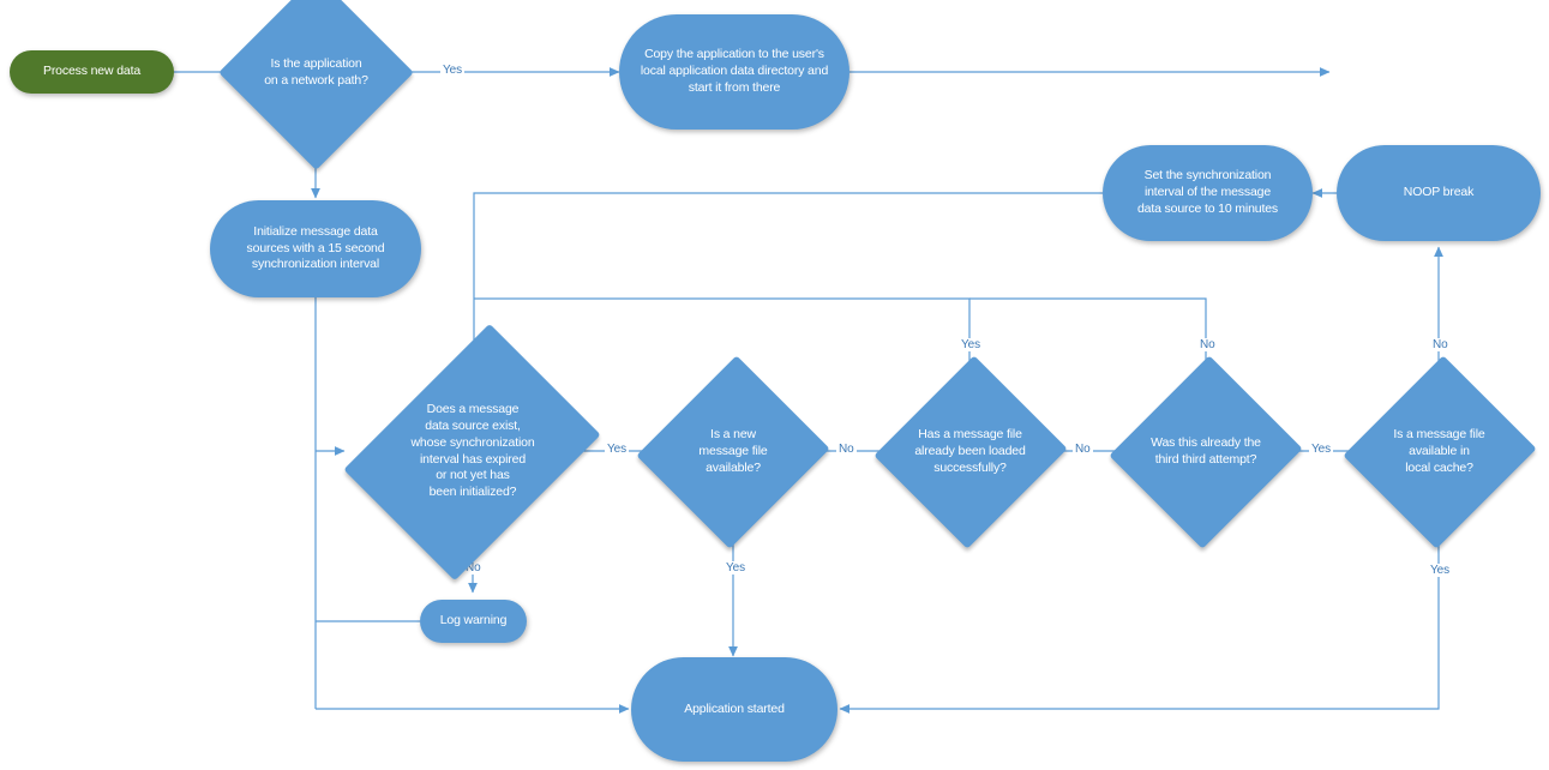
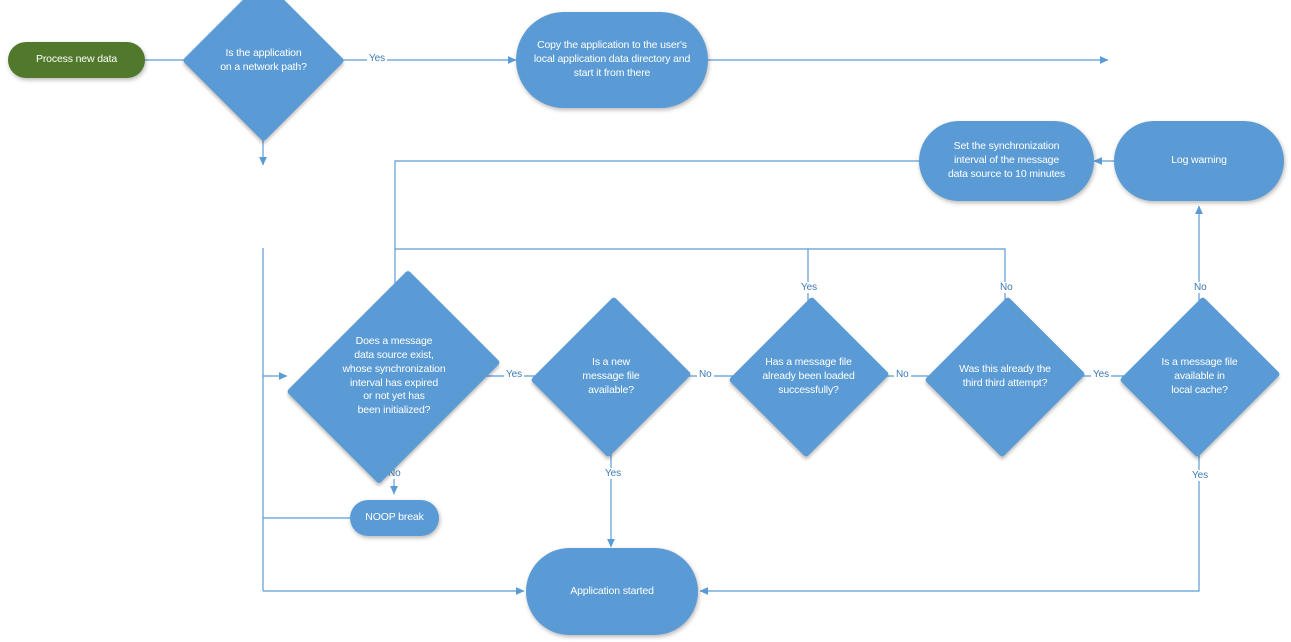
  Process new data
  Is the application
  on a network path?
  Copy the application to the user's
  local application data directory and
  start it from there
- Initialize message data
- sources with a 15 second
- synchronization interval
  Set the synchronization
  interval of the message
  data source to 10 minutes
- NOOP break
+ Log warning
  Does a message
  data source exist,
  whose synchronization
  interval has expired
  or not yet has
  been initialized?
  Is a new
  message file
  available?
  Has a message file
  already been loaded
  successfully?
  Was this already the
  third third attempt?
  Is a message file
  available in
  local cache?
- Log warning
+ NOOP break
  Application started
  Yes
  Yes
  No
  No
  Yes
  Yes
  No
  No
  Yes
  No
  Yes
